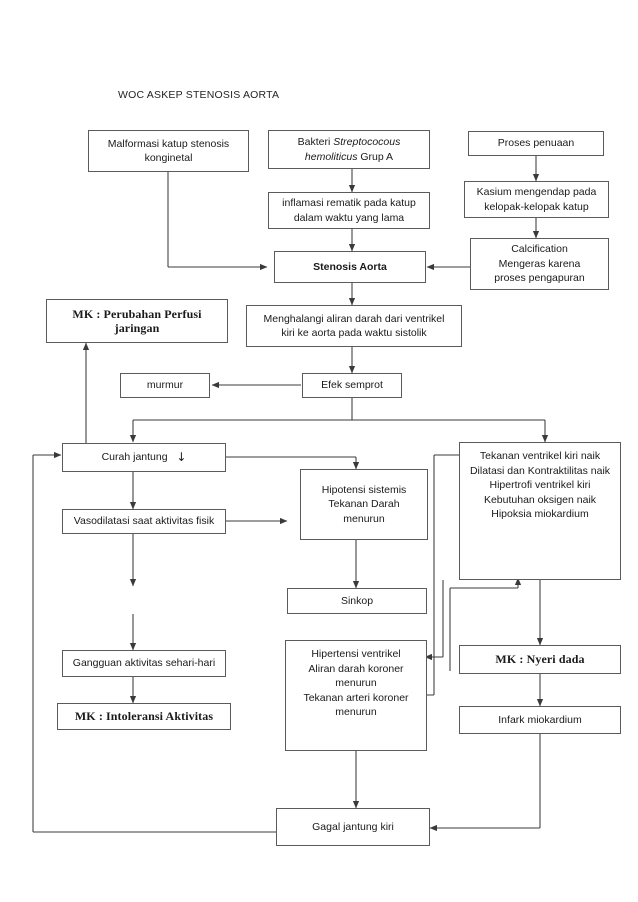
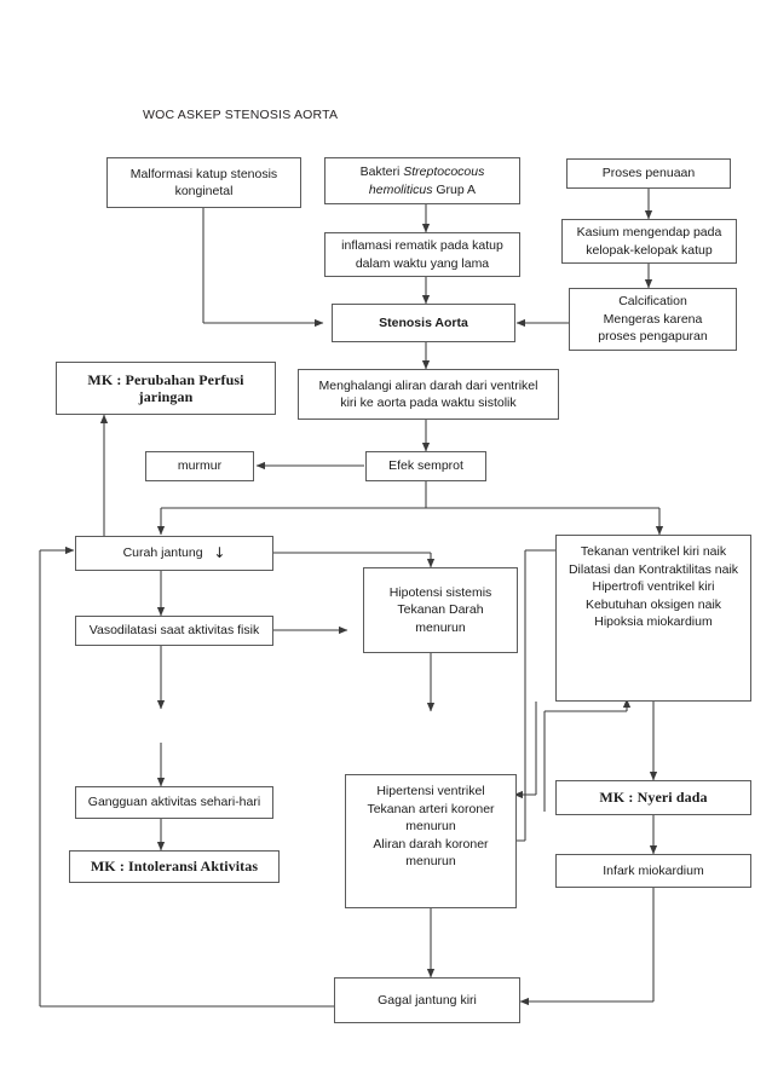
  WOC ASKEP STENOSIS AORTA
  Malformasi katup stenosis
  konginetal
  Bakteri Streptococous hemoliticus Grup A
  Proses penuaan
  inflamasi rematik pada katup
  dalam waktu yang lama
  Kasium mengendap pada
  kelopak-kelopak katup
  Calcification
  Mengeras karena
  proses pengapuran
  Stenosis Aorta
  MK : Perubahan Perfusi
  jaringan
  Menghalangi aliran darah dari ventrikel
  kiri ke aorta pada waktu sistolik
  murmur
  Efek semprot
  Curah jantung ↓
  Hipotensi sistemis
  Tekanan Darah
  menurun
  Tekanan ventrikel kiri naik
  Dilatasi dan Kontraktilitas naik
  Hipertrofi ventrikel kiri
  Kebutuhan oksigen naik
  Hipoksia miokardium
  Vasodilatasi saat aktivitas fisik
- Sinkop
  Hipertensi ventrikel
- Aliran darah koroner
+ Tekanan arteri koroner
  menurun
- Tekanan arteri koroner
+ Aliran darah koroner
  menurun
  MK : Nyeri dada
  Gangguan aktivitas sehari-hari
  MK : Intoleransi Aktivitas
  Infark miokardium
  Gagal jantung kiri
